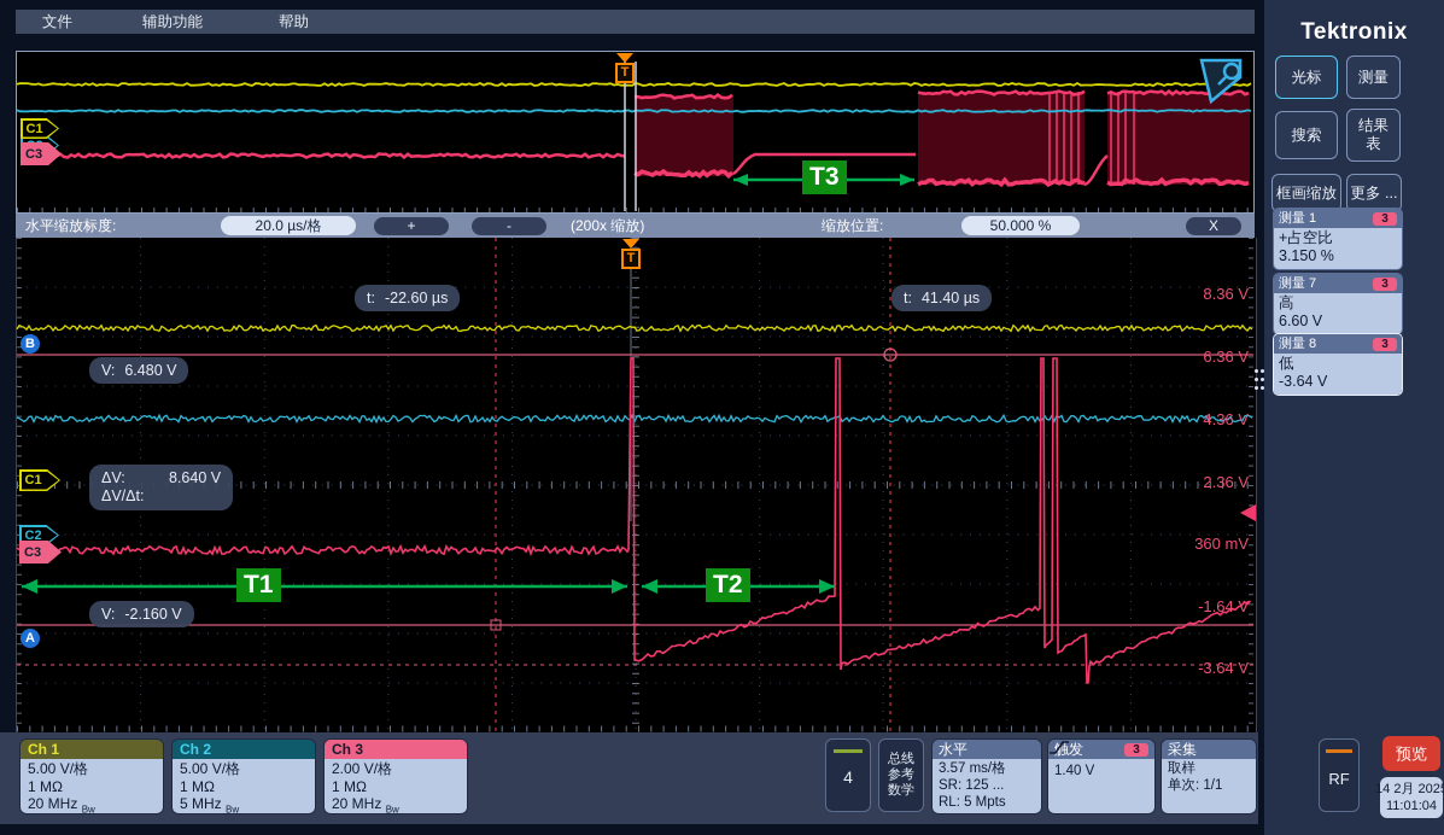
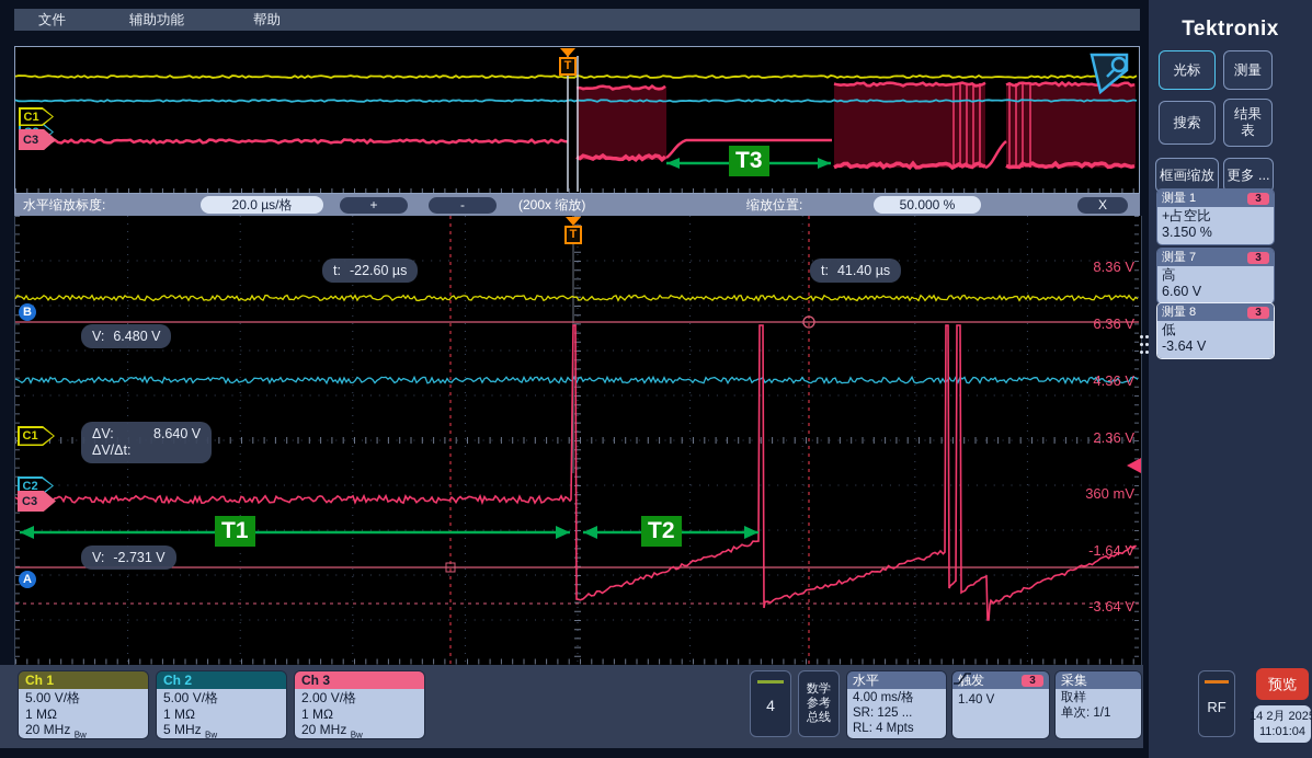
  文件
  辅助功能
  帮助
  C1
  C3
  T
  T3
  水平缩放标度:
  20.0 µs/格
  +
  -
  (200x 缩放)
  缩放位置:
  50.000 %
  X
  T
  t:
  -22.60 µs
  t:
  41.40 µs
  V:
  6.480 V
  ΔV:
  8.640 V
  ΔV/Δt:
  V:
- -2.160 V
+ -2.731 V
  B
  A
  C1
  C2
  C3
  T1
  T2
  8.36 V
  6.36 V
  4.36 V
  2.36 V
  360 mV
  -1.64 V
  -3.64 V
  Tektronix
  光标
  测量
  搜索
  结果 表
  框画缩放
  更多 ...
  测量 1
  3
  +占空比
  3.150 %
  测量 7
  3
  高
  6.60 V
  测量 8
  3
  低
  -3.64 V
  RF
  预览
  14 2月 202
  11:01:04
  Ch 1
  5.00 V/格
  1 MΩ
  20 MHz Bw
  Ch 2
  5.00 V/格
  1 MΩ
  5 MHz Bw
  Ch 3
  2.00 V/格
  1 MΩ
  20 MHz Bw
  4
- 总线
+ 数学
  参考
- 数学
+ 总线
  水平
- 3.57 ms/格
+ 4.00 ms/格
  SR: 125 ...
- RL: 5 Mpts
+ RL: 4 Mpts
  触发
  3
  1.40 V
  采集
  取样
  单次: 1/1
